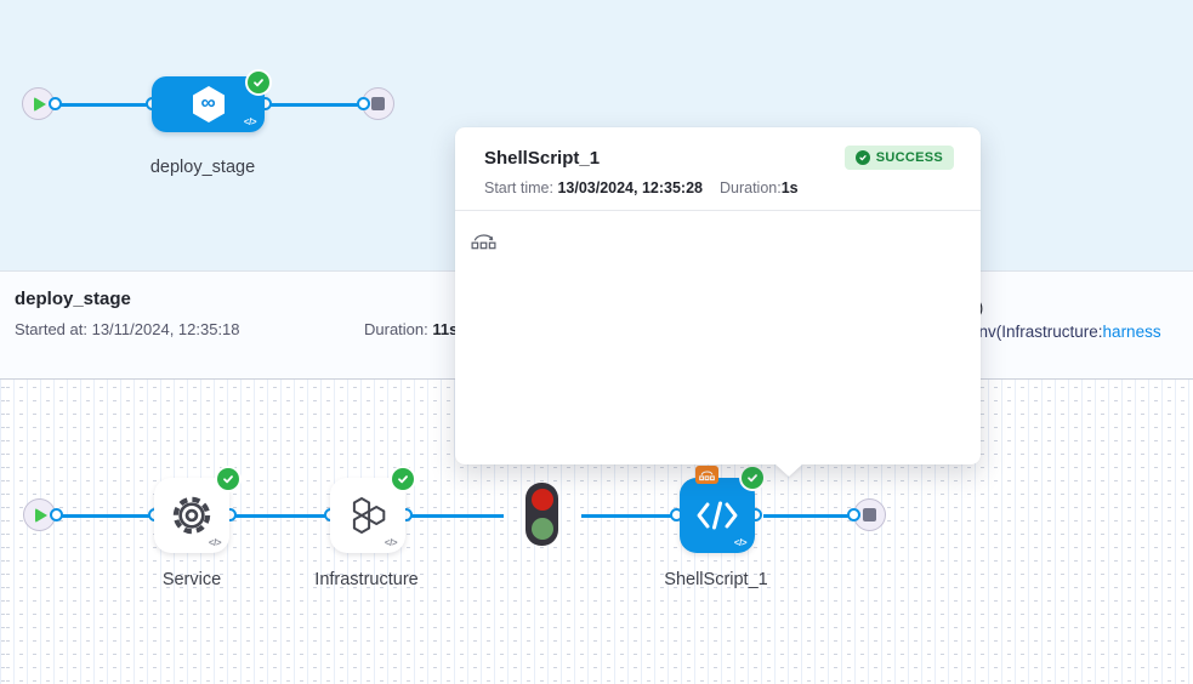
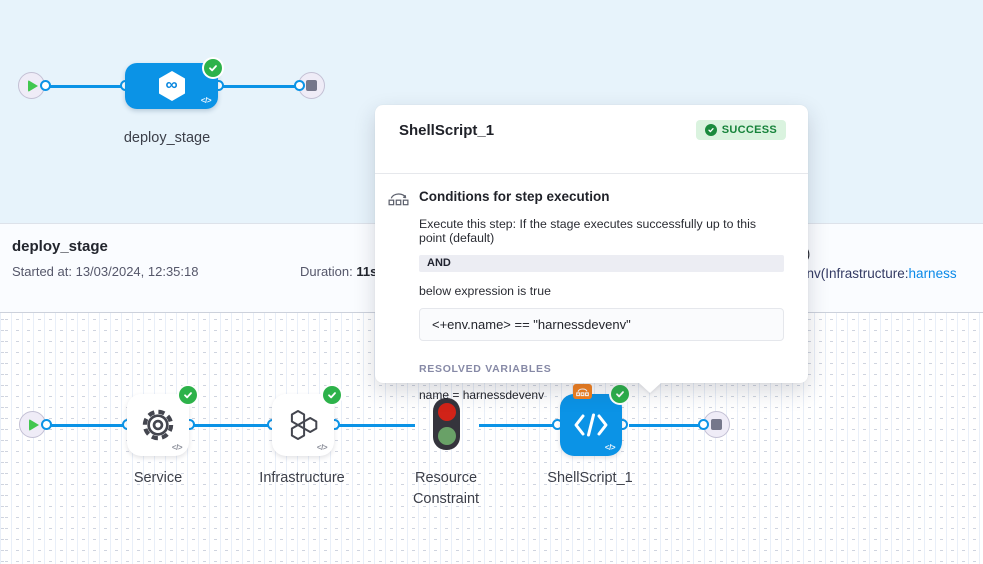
  ∞
  </>
  deploy_stage
  deploy_stage
- Started at: 13/11/2024, 12:35:18
+ Started at: 13/03/2024, 12:35:18
  Duration: 11s
  nv(Infrastructure:harness
  </>
  </>
  </>
  Service
  Infrastructure
+ Resource Constraint
  ShellScript_1
  ShellScript_1
- Start time: 13/03/2024, 12:35:28 Duration:1s
  SUCCESS
+ Conditions for step execution
+ Execute this step: If the stage executes successfully up to this point (default)
+ AND
+ below expression is true
+ <+env.name> == "harnessdevenv"
+ RESOLVED VARIABLES
+ name = harnessdevenv
